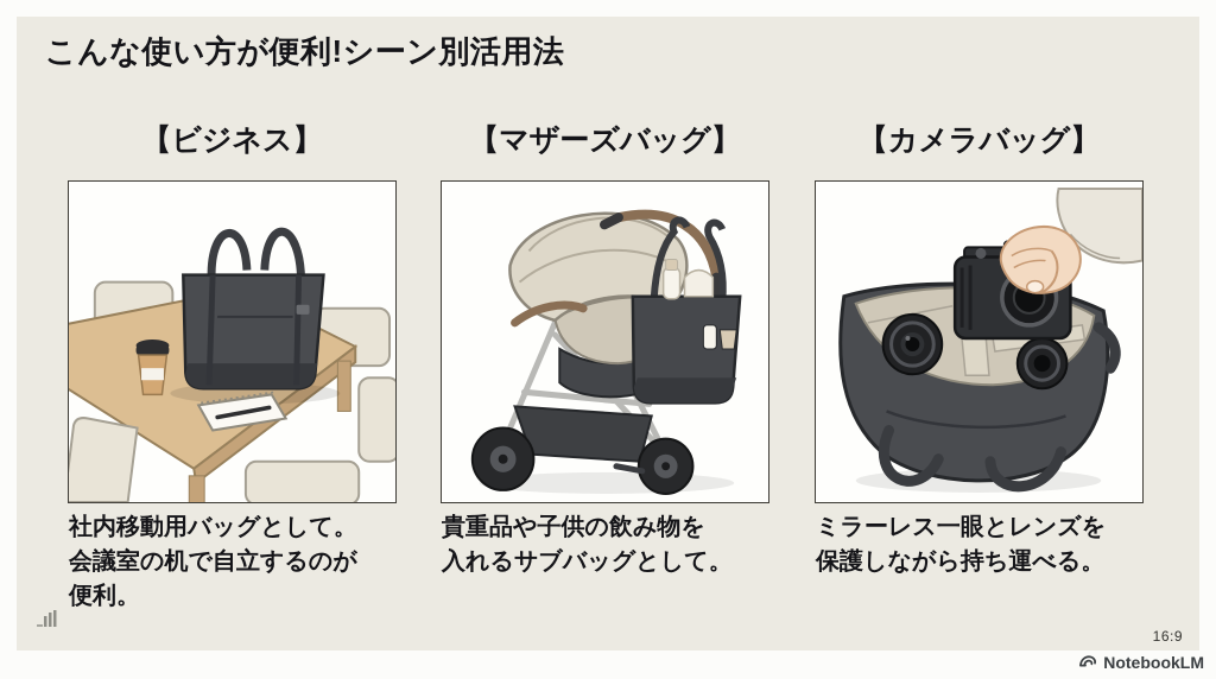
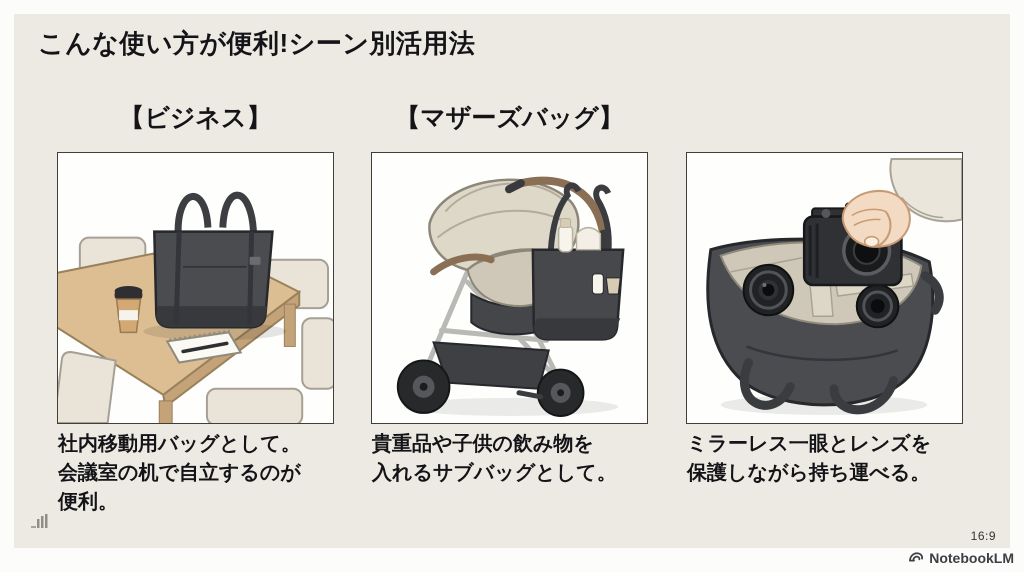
  こんな使い方が便利!シーン別活用法
  【ビジネス】
  社内移動用バッグとして。
  会議室の机で自立するのが
  便利。
  【マザーズバッグ】
  貴重品や子供の飲み物を
  入れるサブバッグとして。
- 【カメラバッグ】
  ミラーレス一眼とレンズを
  保護しながら持ち運べる。
  16:9
  NotebookLM
